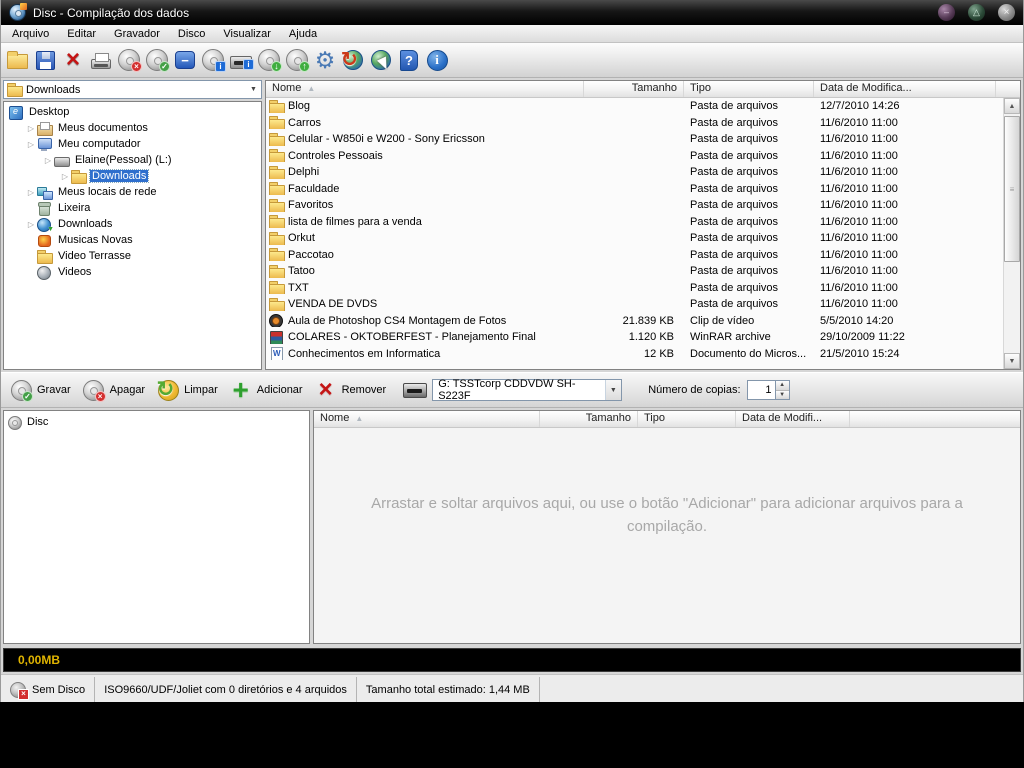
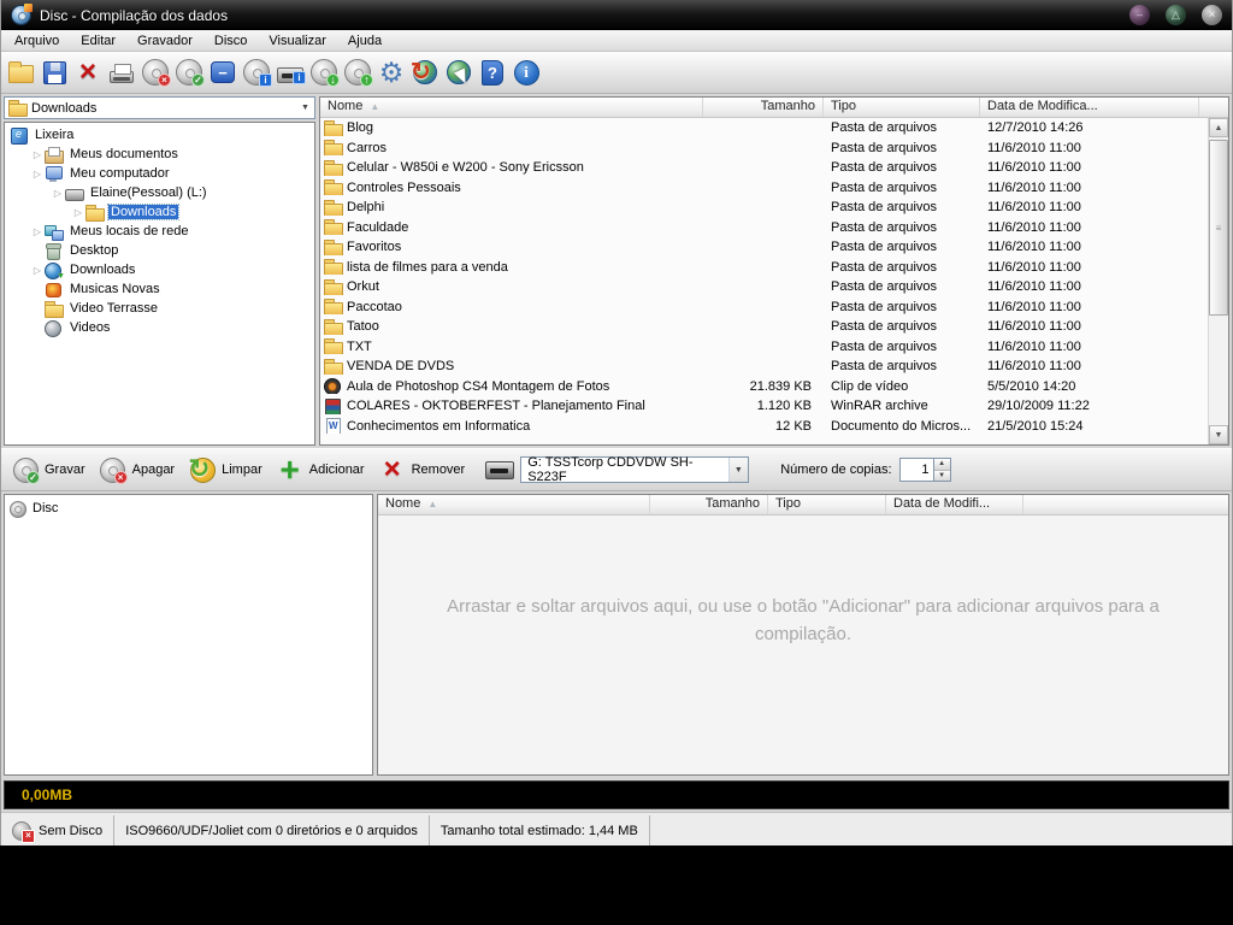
  Disc - Compilação dos dados
  –
  △
  ×
  Arquivo
  Editar
  Gravador
  Disco
  Visualizar
  Ajuda
  ×
  ×
  ✓
  −
  i
  i
  ↓
  ↑
  ⚙
  ↻
  ?
  i
  Downloads
- Desktop
+ Lixeira
  ▷
  Meus documentos
  ▷
  Meu computador
  ▷
  Elaine(Pessoal) (L:)
  ▷
  Downloads
  ▷
  Meus locais de rede
- Lixeira
+ Desktop
  ▷
  Downloads
  Musicas Novas
  Video Terrasse
  Videos
  Nome ▲
  Tamanho
  Tipo
  Data de Modifica...
  Blog
  Pasta de arquivos
  12/7/2010 14:26
  Carros
  Pasta de arquivos
  11/6/2010 11:00
  Celular - W850i e W200 - Sony Ericsson
  Pasta de arquivos
  11/6/2010 11:00
  Controles Pessoais
  Pasta de arquivos
  11/6/2010 11:00
  Delphi
  Pasta de arquivos
  11/6/2010 11:00
  Faculdade
  Pasta de arquivos
  11/6/2010 11:00
  Favoritos
  Pasta de arquivos
  11/6/2010 11:00
  lista de filmes para a venda
  Pasta de arquivos
  11/6/2010 11:00
  Orkut
  Pasta de arquivos
  11/6/2010 11:00
  Paccotao
  Pasta de arquivos
  11/6/2010 11:00
  Tatoo
  Pasta de arquivos
  11/6/2010 11:00
  TXT
  Pasta de arquivos
  11/6/2010 11:00
  VENDA DE DVDS
  Pasta de arquivos
  11/6/2010 11:00
  Aula de Photoshop CS4 Montagem de Fotos
  21.839 KB
  Clip de vídeo
  5/5/2010 14:20
  COLARES - OKTOBERFEST - Planejamento Final
  1.120 KB
  WinRAR archive
  29/10/2009 11:22
  Conhecimentos em Informatica
  12 KB
  Documento do Micros...
  21/5/2010 15:24
  ≡
  ✓
  Gravar
  ×
  Apagar
  Limpar
  +
  Adicionar
  ×
  Remover
  G: TSSTcorp CDDVDW SH-S223F
  Número de copias:
  1
  Disc
  Nome ▲
  Tamanho
  Tipo
  Data de Modifi...
  Arrastar e soltar arquivos aqui, ou use o botão "Adicionar" para adicionar arquivos para a compilação.
  0,00MB
  Sem Disco
- ISO9660/UDF/Joliet com 0 diretórios e 4 arquidos
+ ISO9660/UDF/Joliet com 0 diretórios e 0 arquidos
  Tamanho total estimado: 1,44 MB
